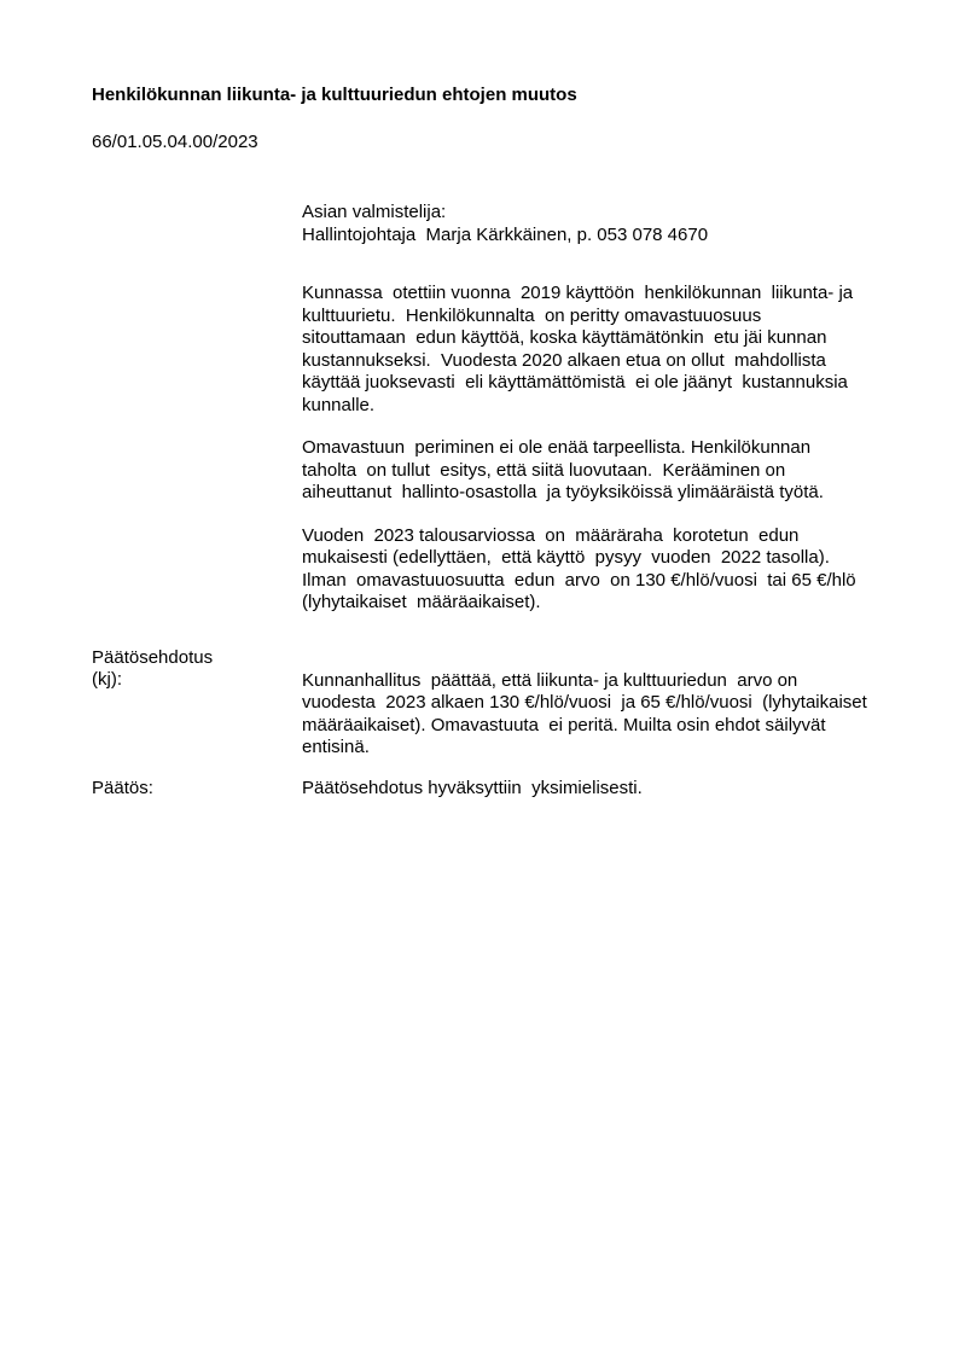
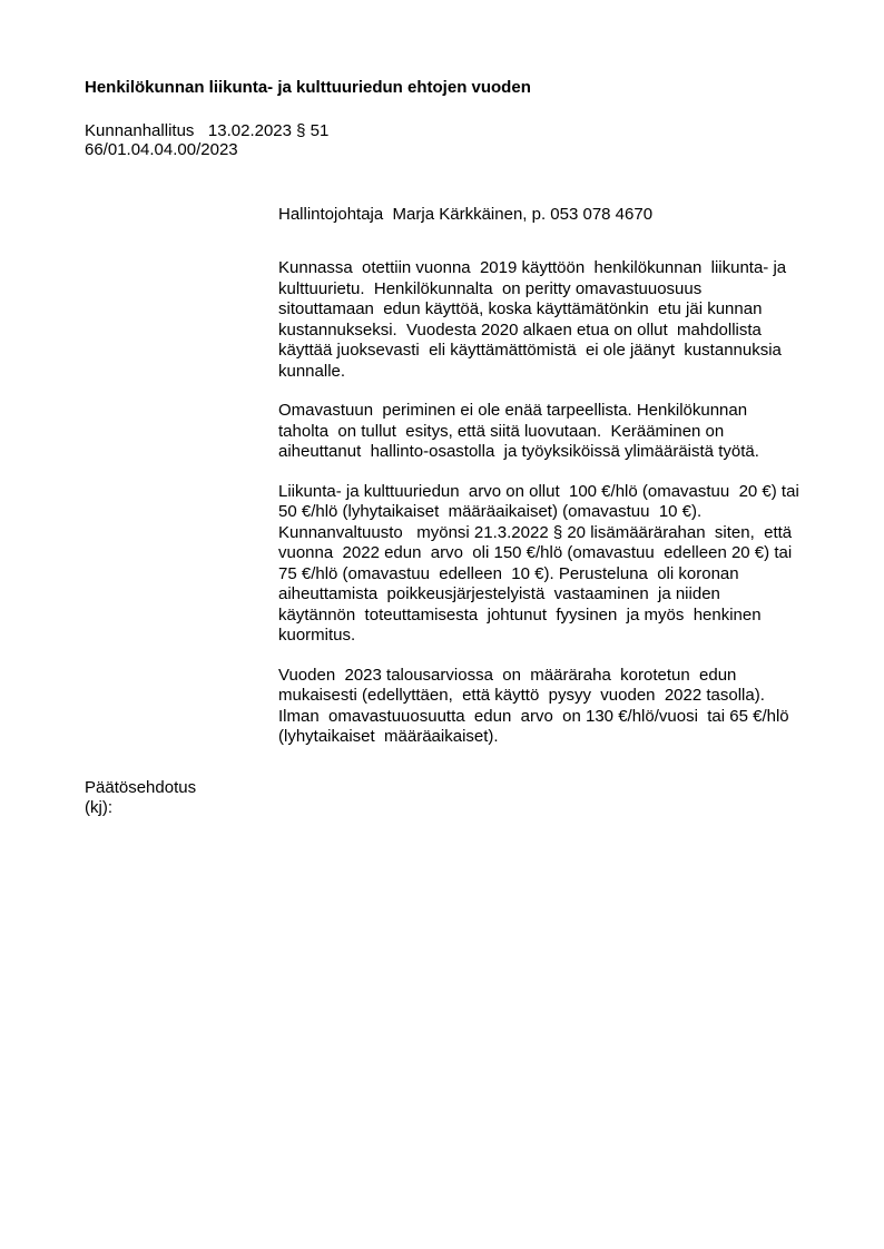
- Henkilökunnan liikunta- ja kulttuuriedun ehtojen muutos
+ Henkilökunnan liikunta- ja kulttuuriedun ehtojen vuoden
+ Kunnanhallitus 13.02.2023 § 51
- 66/01.05.04.00/2023
+ 66/01.04.04.00/2023
- Asian valmistelija:
  Hallintojohtaja Marja Kärkkäinen, p. 053 078 4670
  Kunnassa otettiin vuonna 2019 käyttöön henkilökunnan liikunta- ja
  kulttuurietu. Henkilökunnalta on peritty omavastuuosuus
  sitouttamaan edun käyttöä, koska käyttämätönkin etu jäi kunnan
  kustannukseksi. Vuodesta 2020 alkaen etua on ollut mahdollista
  käyttää juoksevasti eli käyttämättömistä ei ole jäänyt kustannuksia
  kunnalle.
  Omavastuun periminen ei ole enää tarpeellista. Henkilökunnan
  taholta on tullut esitys, että siitä luovutaan. Kerääminen on
  aiheuttanut hallinto-osastolla ja työyksiköissä ylimääräistä työtä.
+ Liikunta- ja kulttuuriedun arvo on ollut 100 €/hlö (omavastuu 20 €) tai
+ 50 €/hlö (lyhytaikaiset määräaikaiset) (omavastuu 10 €).
+ Kunnanvaltuusto myönsi 21.3.2022 § 20 lisämäärärahan siten, että
+ vuonna 2022 edun arvo oli 150 €/hlö (omavastuu edelleen 20 €) tai
+ 75 €/hlö (omavastuu edelleen 10 €). Perusteluna oli koronan
+ aiheuttamista poikkeusjärjestelyistä vastaaminen ja niiden
+ käytännön toteuttamisesta johtunut fyysinen ja myös henkinen
+ kuormitus.
  Vuoden 2023 talousarviossa on määräraha korotetun edun
  mukaisesti (edellyttäen, että käyttö pysyy vuoden 2022 tasolla).
  Ilman omavastuuosuutta edun arvo on 130 €/hlö/vuosi tai 65 €/hlö
  (lyhytaikaiset määräaikaiset).
  Päätösehdotus
  (kj):
- Kunnanhallitus päättää, että liikunta- ja kulttuuriedun arvo on
- vuodesta 2023 alkaen 130 €/hlö/vuosi ja 65 €/hlö/vuosi (lyhytaikaiset
- määräaikaiset). Omavastuuta ei peritä. Muilta osin ehdot säilyvät
- entisinä.
- Päätös:
- Päätösehdotus hyväksyttiin yksimielisesti.
